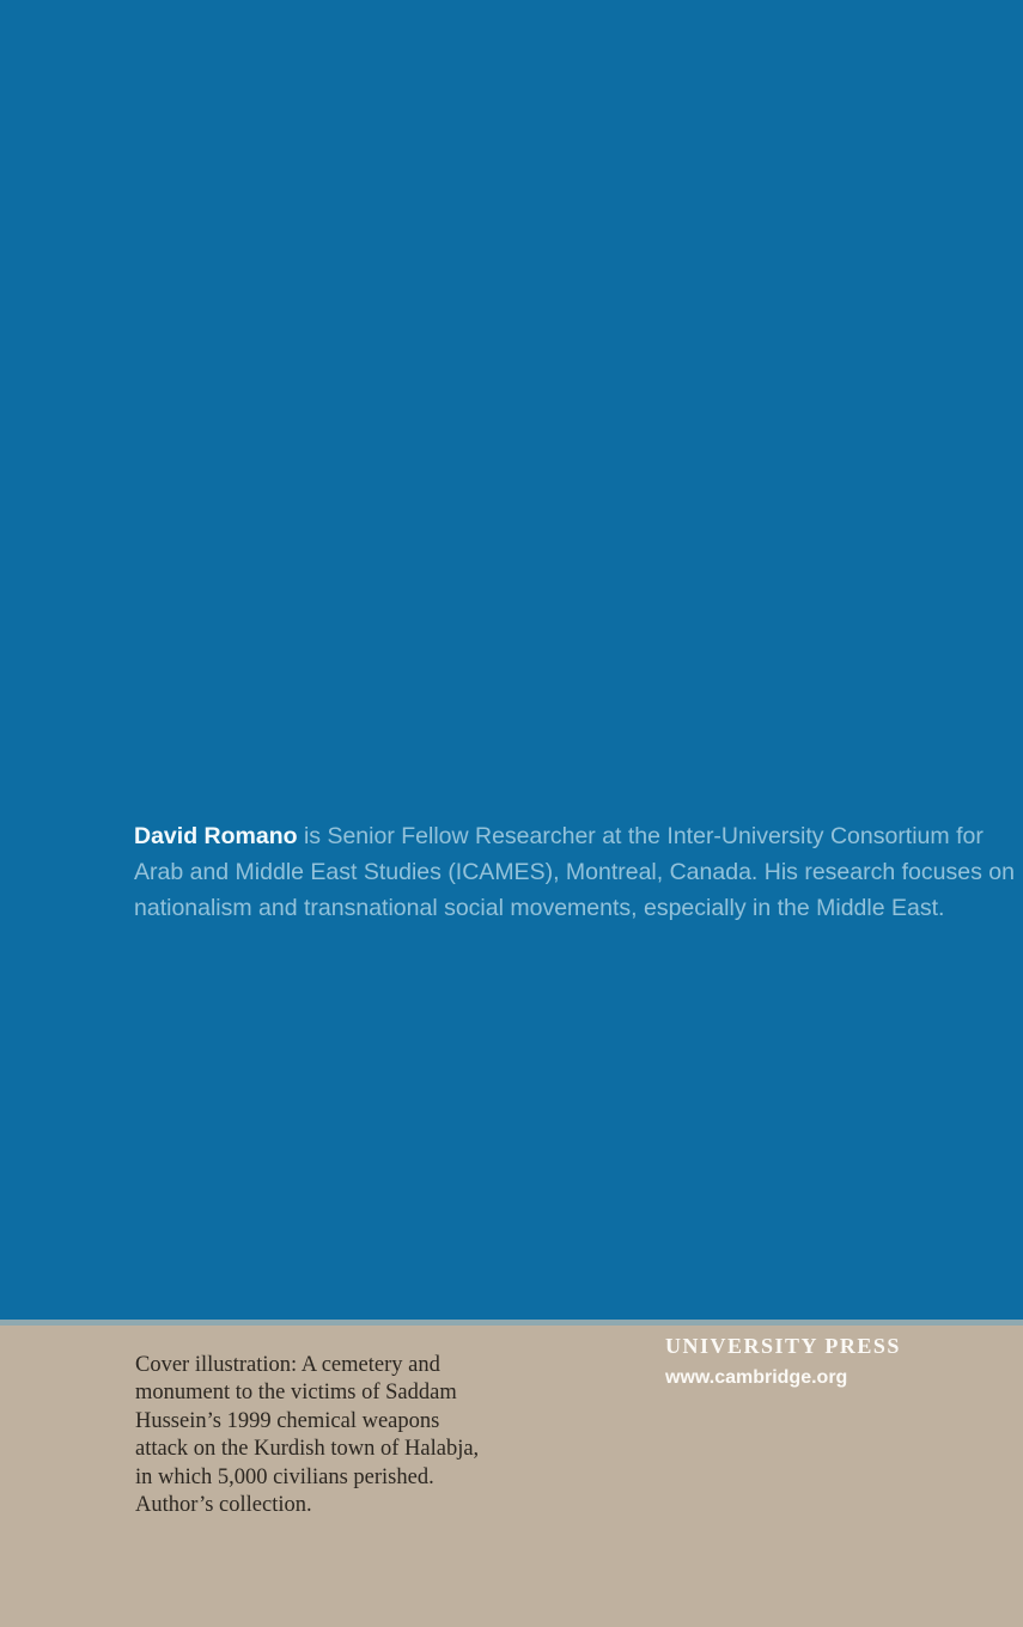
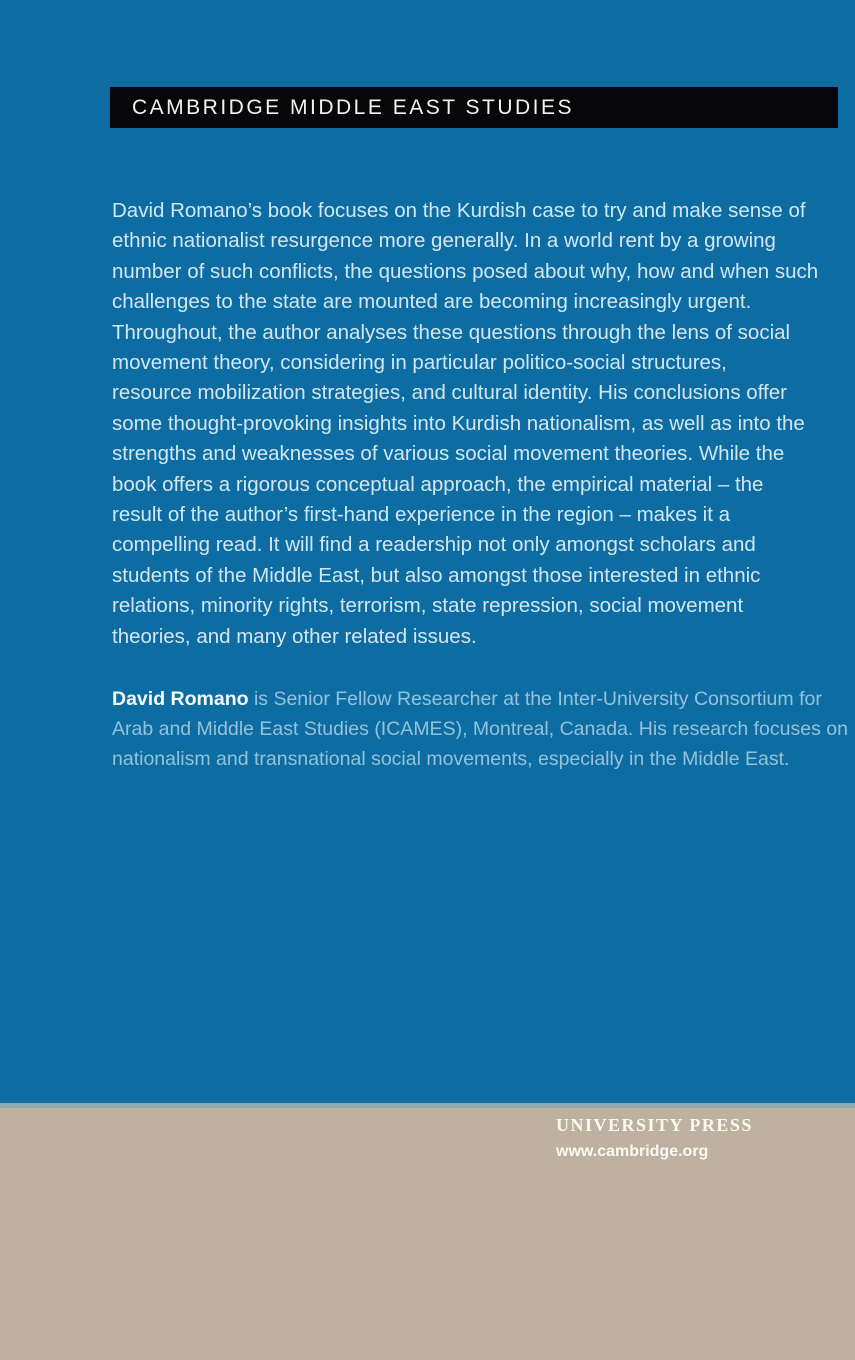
+ CAMBRIDGE MIDDLE EAST STUDIES
+ David Romano’s book focuses on the Kurdish case to try and make sense of
+ ethnic nationalist resurgence more generally. In a world rent by a growing
+ number of such conflicts, the questions posed about why, how and when such
+ challenges to the state are mounted are becoming increasingly urgent.
+ Throughout, the author analyses these questions through the lens of social
+ movement theory, considering in particular politico-social structures,
+ resource mobilization strategies, and cultural identity. His conclusions offer
+ some thought-provoking insights into Kurdish nationalism, as well as into the
+ strengths and weaknesses of various social movement theories. While the
+ book offers a rigorous conceptual approach, the empirical material – the
+ result of the author’s first-hand experience in the region – makes it a
+ compelling read. It will find a readership not only amongst scholars and
+ students of the Middle East, but also amongst those interested in ethnic
+ relations, minority rights, terrorism, state repression, social movement
+ theories, and many other related issues.
  David Romano is Senior Fellow Researcher at the Inter-University Consortium for
  Arab and Middle East Studies (ICAMES), Montreal, Canada. His research focuses on
  nationalism and transnational social movements, especially in the Middle East.
- Cover illustration: A cemetery and
- monument to the victims of Saddam
- Hussein’s 1999 chemical weapons
- attack on the Kurdish town of Halabja,
- in which 5,000 civilians perished.
- Author’s collection.
  UNIVERSITY PRESS
  www.cambridge.org
